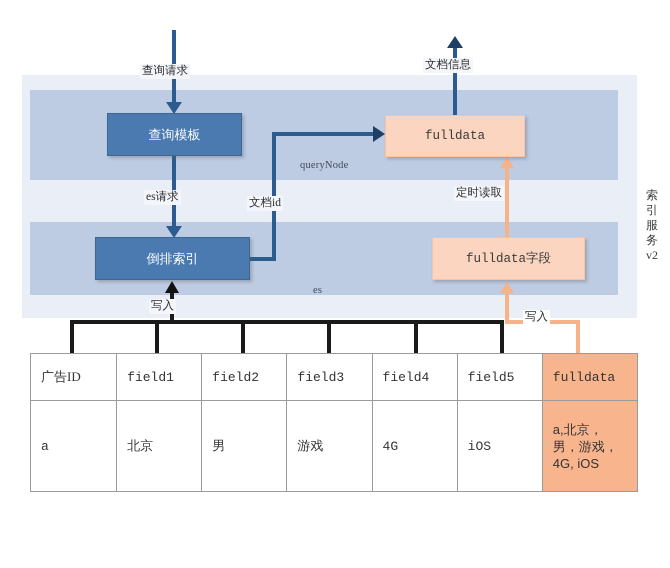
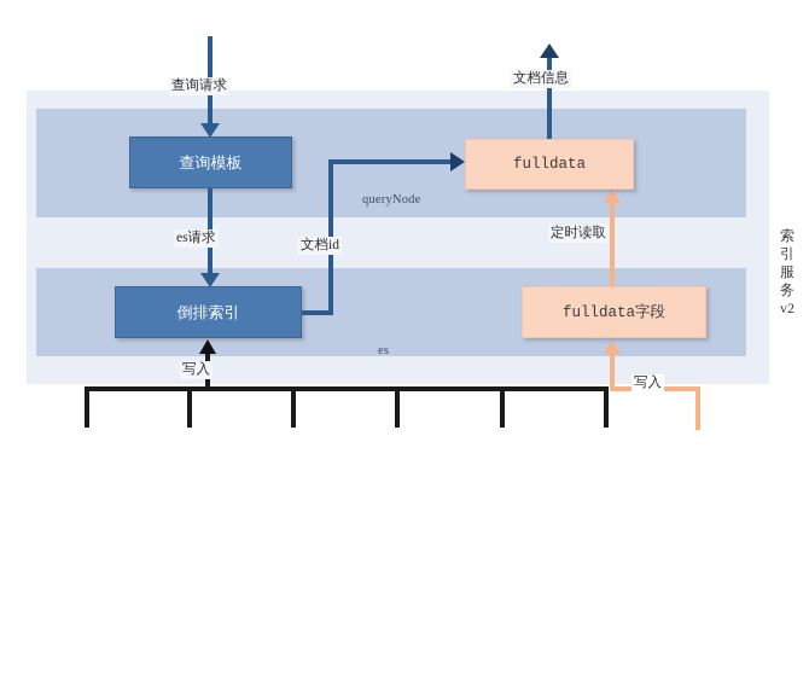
  queryNode
  es
  索引服务v2
  查询请求
  es请求
  文档id
  文档信息
  定时读取
  写入
  写入
  查询模板
  fulldata
  倒排索引
  fulldata字段
- 广告ID	field1	field2	field3	field4	field5	fulldata
- a	北京	男	游戏	4G	iOS	a,北京，男，游戏，4G, iOS
